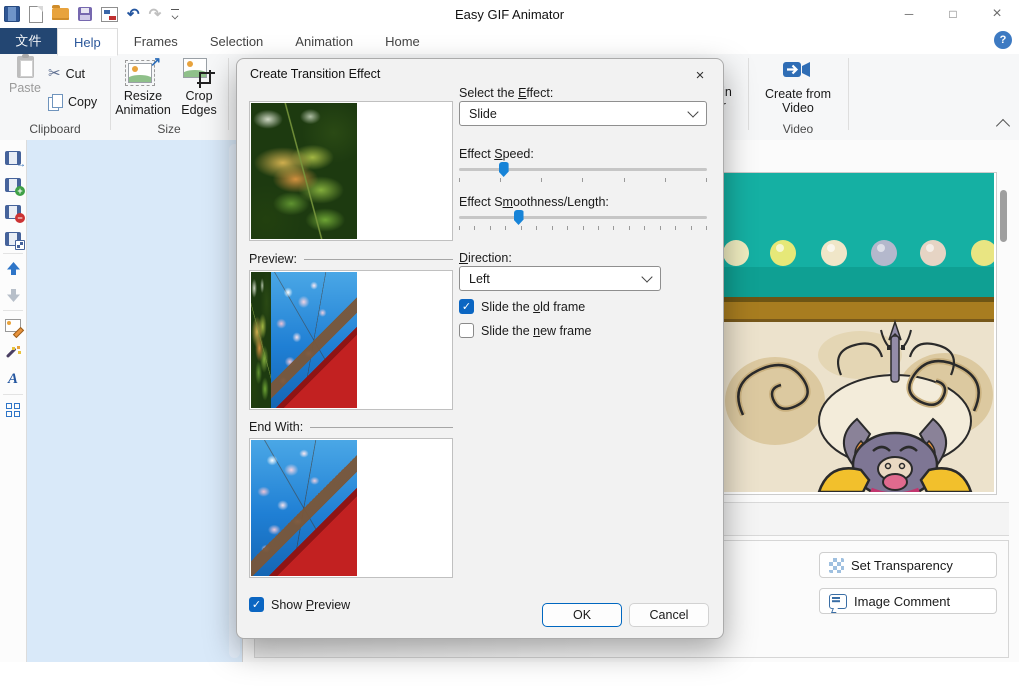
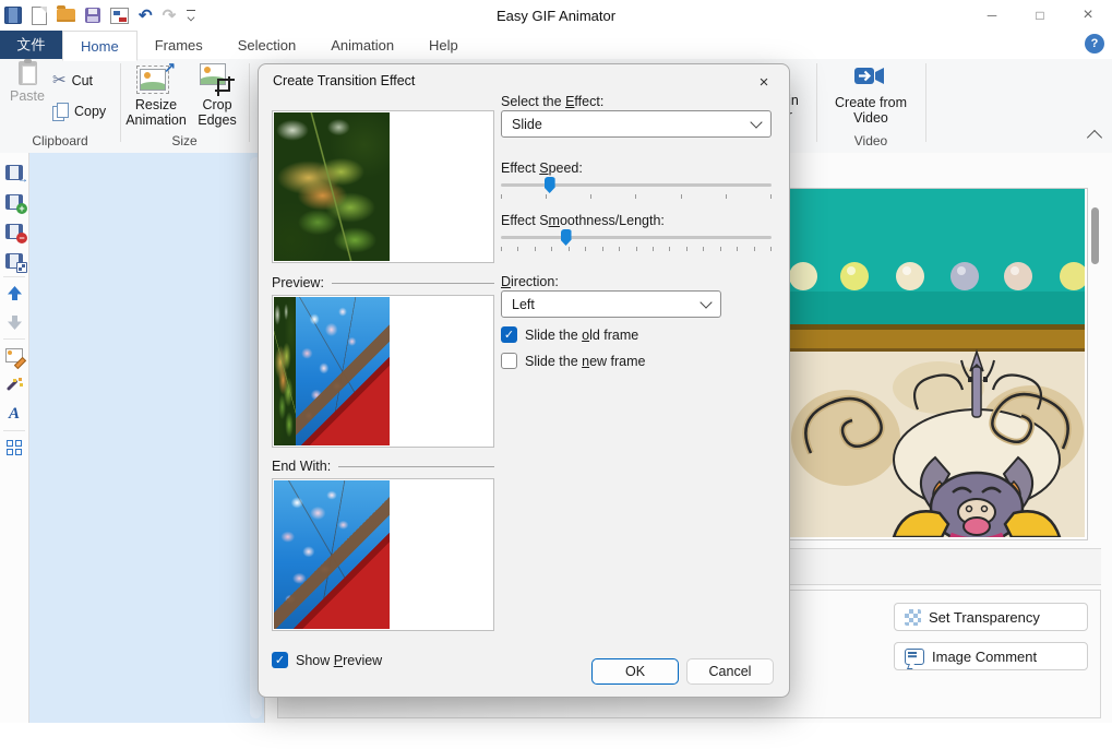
  ↶
  ↷
  Easy GIF Animator
  ─
  □
  ×
  文件
- Help
+ Home
  Frames
  Selection
  Animation
- Home
+ Help
  ?
  Paste
  ✂
  Cut
  Copy
  Clipboard
  ↗
  Resize Animation
  Crop Edges
  Size
  Create from Video
  Video
  A
  Set Transparency
  Image Comment
  Create Transition Effect
  ×
  Preview:
  End With:
  Show Preview
  Select the Effect:
  Slide
  Effect Speed:
  Effect Smoothness/Length:
  Direction:
  Left
  Slide the old frame
  Slide the new frame
  OK
  Cancel
